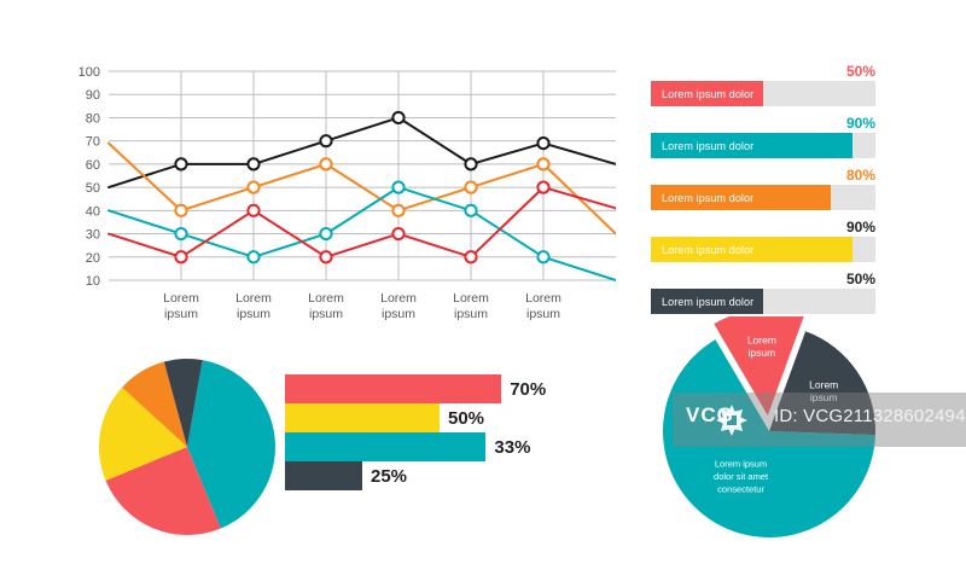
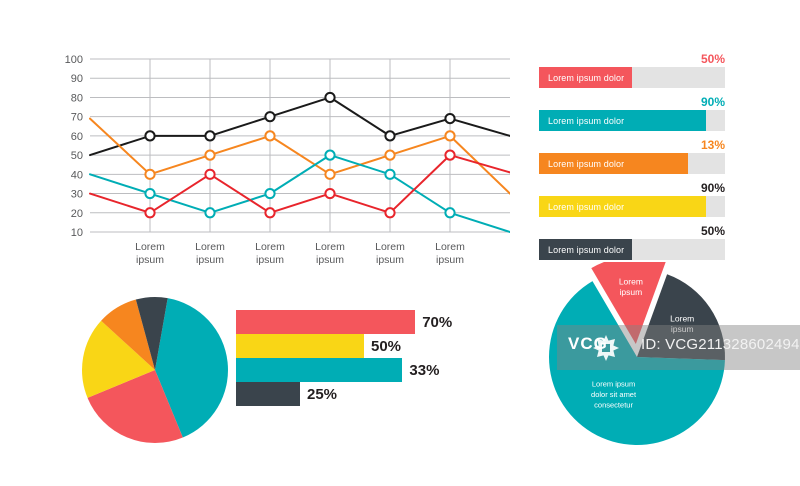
  100
  90
  80
  70
  60
  50
  40
  30
  20
  10
  Lorem
  ipsum
  Lorem
  ipsum
  Lorem
  ipsum
  Lorem
  ipsum
  Lorem
  ipsum
  Lorem
  ipsum
  50%
  Lorem ipsum dolor
  90%
  Lorem ipsum dolor
- 80%
+ 13%
  Lorem ipsum dolor
  90%
  Lorem ipsum dolor
  50%
  Lorem ipsum dolor
  70%
  50%
  33%
  25%
  Lorem
  ipsum
  Lorem ipsum
  dolor sit amet
  consectetur
  Lorem
  ipsum
  VCG
  ID: VCG211328602494
